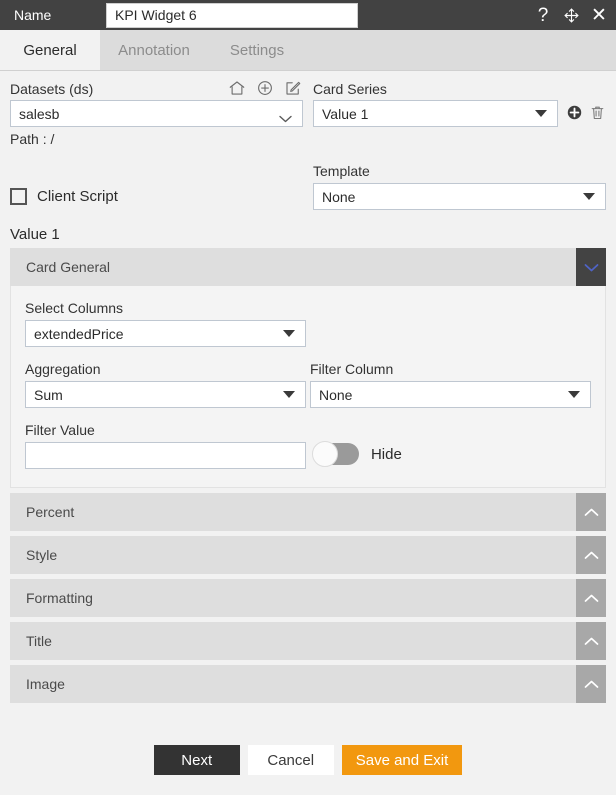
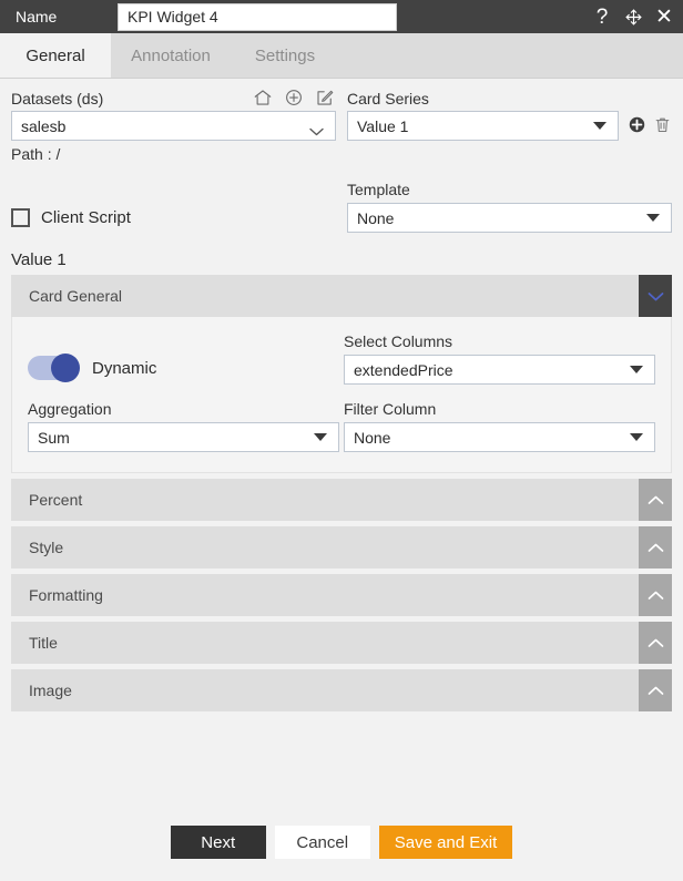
  Name
- KPI Widget 6
+ KPI Widget 4
  ?
  ✕
  General
  Annotation
  Settings
  Datasets (ds)
  salesb
  Path : /
  Card Series
  Value 1
  Client Script
  Template
  None
  Value 1
  Card General
+ Dynamic
  Select Columns
  extendedPrice
  Aggregation
  Sum
  Filter Column
  None
- Filter Value
- Hide
  Percent
  Style
  Formatting
  Title
  Image
  Next
  Cancel
  Save and Exit
